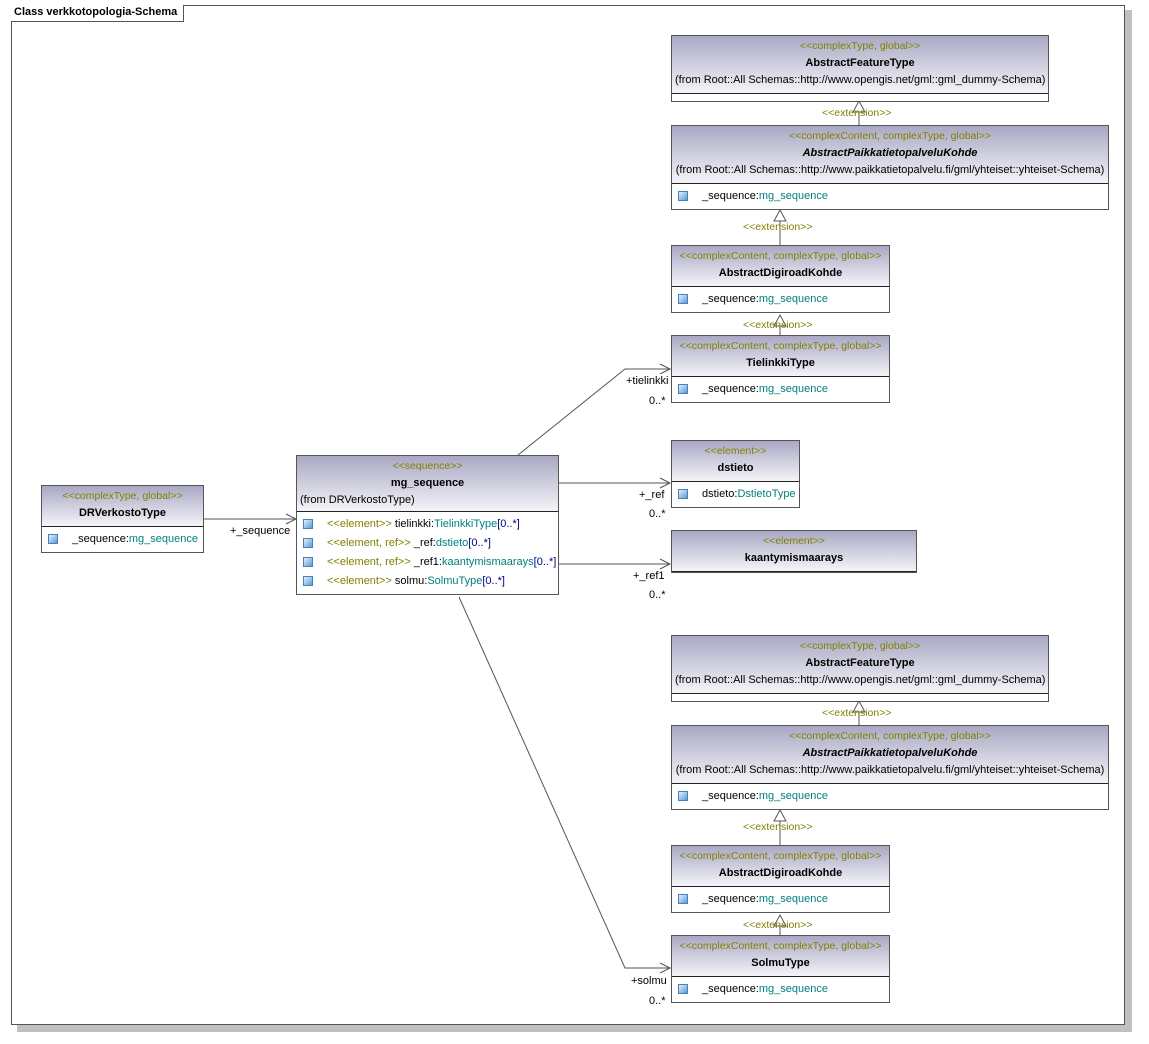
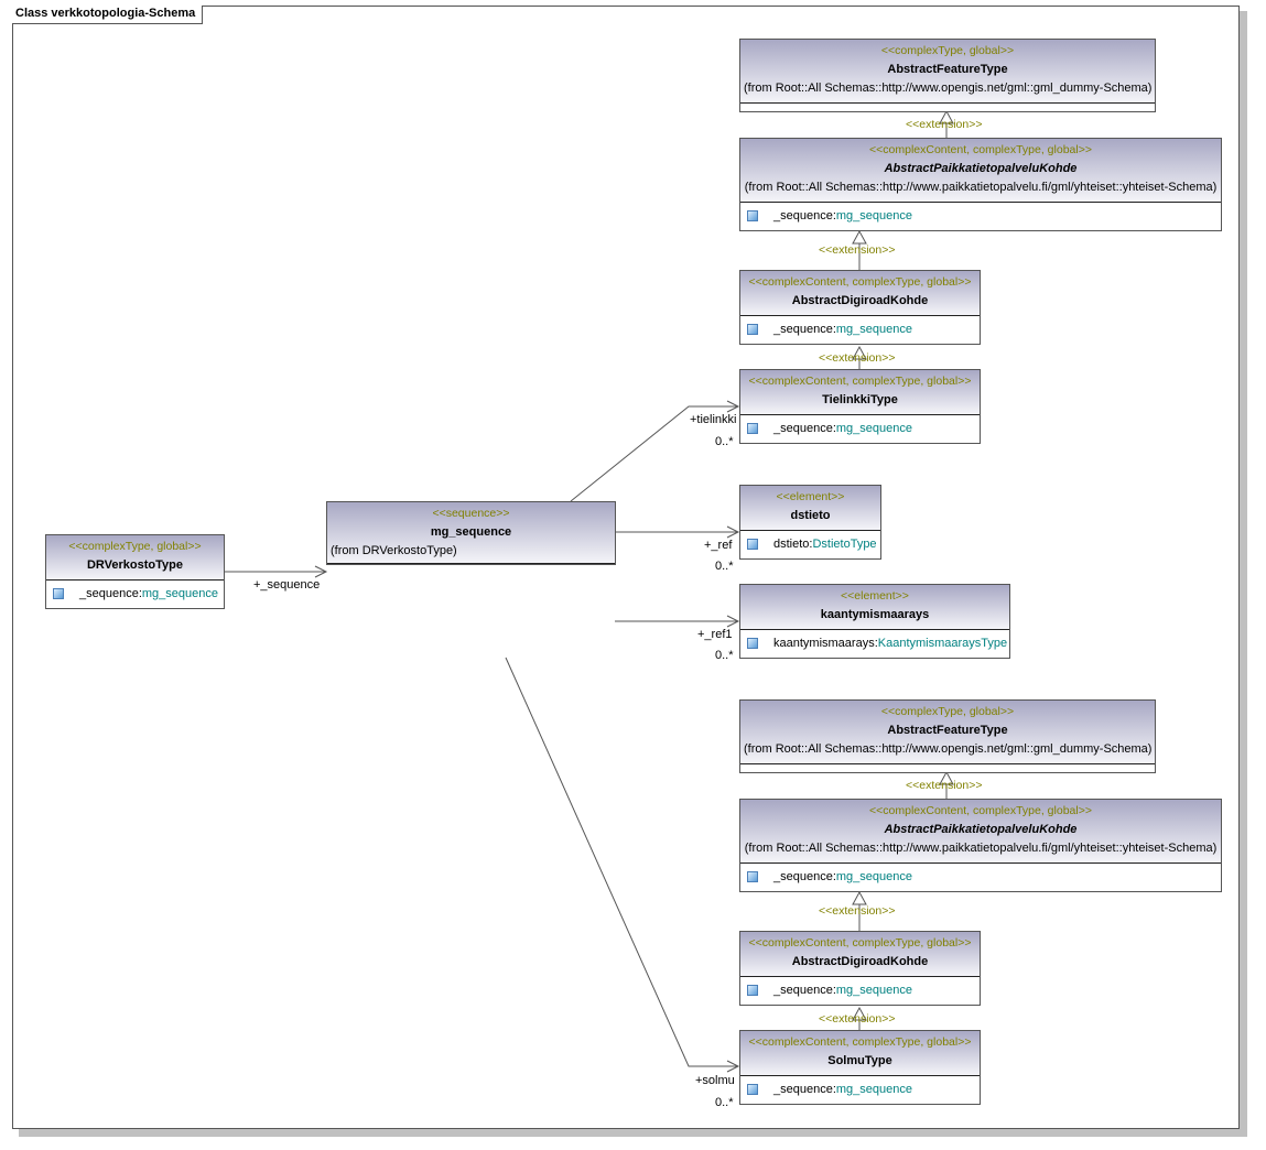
  Class verkkotopologia-Schema
  <<complexType, global>>
  DRVerkostoType
  _sequence:mg_sequence
  <<sequence>>
  mg_sequence
  (from DRVerkostoType)
- <<element>> tielinkki:TielinkkiType[0..*]
- <<element, ref>> _ref:dstieto[0..*]
- <<element, ref>> _ref1:kaantymismaarays[0..*]
- <<element>> solmu:SolmuType[0..*]
  <<complexType, global>>
  AbstractFeatureType
  (from Root::All Schemas::http://www.opengis.net/gml::gml_dummy-Schema)
  <<extension>>
  <<complexContent, complexType, global>>
  AbstractPaikkatietopalveluKohde
  (from Root::All Schemas::http://www.paikkatietopalvelu.fi/gml/yhteiset::yhteiset-Schema)
  _sequence:mg_sequence
  <<extension>>
  <<complexContent, complexType, global>>
  AbstractDigiroadKohde
  _sequence:mg_sequence
  <<extension>>
  <<complexContent, complexType, global>>
  TielinkkiType
  _sequence:mg_sequence
  <<element>>
  dstieto
  dstieto:DstietoType
  <<element>>
  kaantymismaarays
+ kaantymismaarays:KaantymismaaraysType
  <<complexType, global>>
  AbstractFeatureType
  (from Root::All Schemas::http://www.opengis.net/gml::gml_dummy-Schema)
  <<extension>>
  <<complexContent, complexType, global>>
  AbstractPaikkatietopalveluKohde
  (from Root::All Schemas::http://www.paikkatietopalvelu.fi/gml/yhteiset::yhteiset-Schema)
  _sequence:mg_sequence
  <<extension>>
  <<complexContent, complexType, global>>
  AbstractDigiroadKohde
  _sequence:mg_sequence
  <<extension>>
  <<complexContent, complexType, global>>
  SolmuType
  _sequence:mg_sequence
  +_sequence
  +tielinkki
  0..*
  +_ref
  0..*
  +_ref1
  0..*
  +solmu
  0..*
